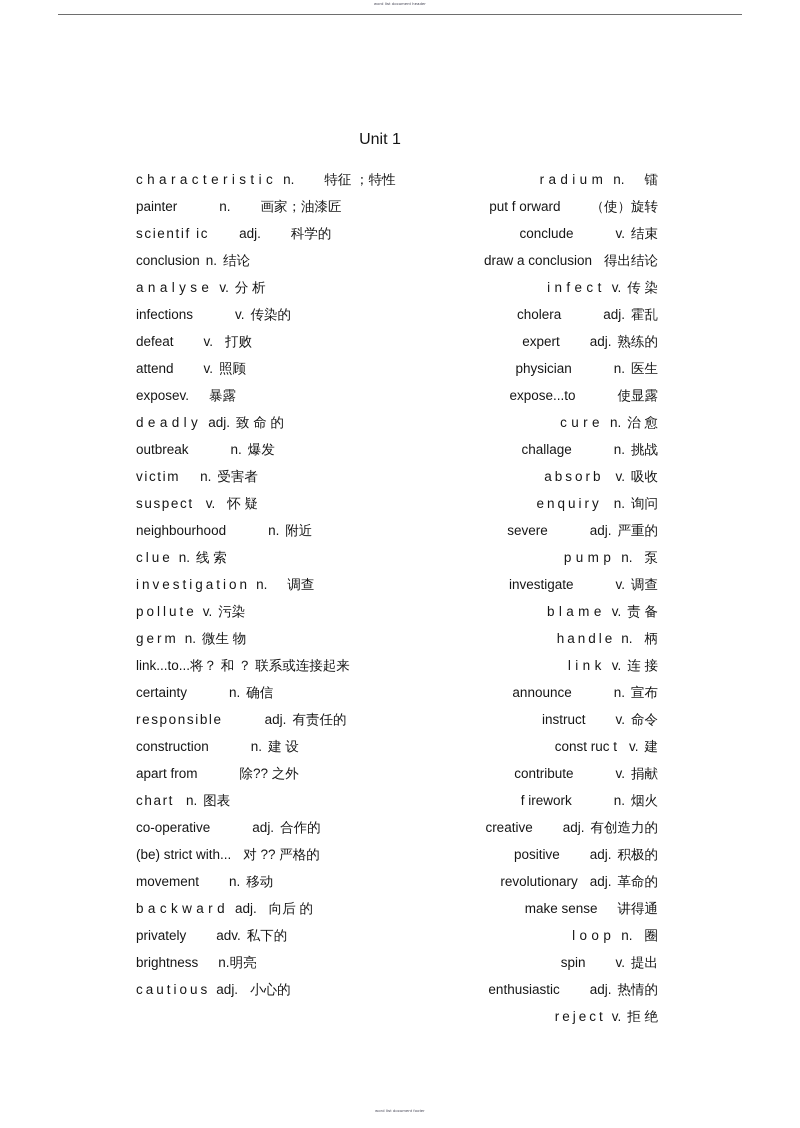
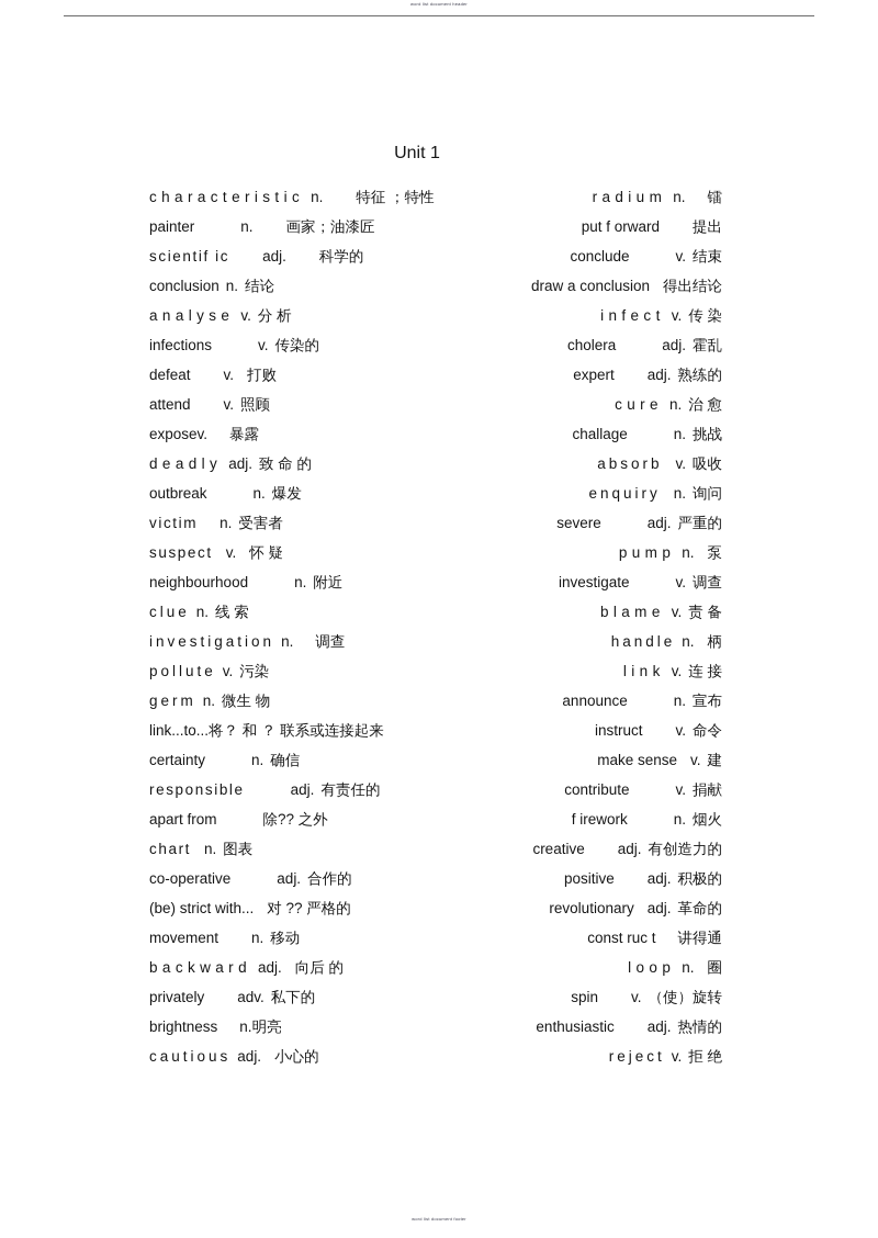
  Unit 1
  characteristic n. 特征 ；特性
  painter n. 画家；油漆匠
  scientif ic adj. 科学的
  conclusion n. 结论
  analyse v. 分 析
  infections v. 传染的
  defeat v. 打败
  attend v. 照顾
  exposev. 暴露
  deadly adj. 致 命 的
  outbreak n. 爆发
  victim n. 受害者
  suspect v. 怀 疑
  neighbourhood n. 附近
  clue n. 线 索
  investigation n. 调查
  pollute v. 污染
  germ n. 微生 物
  link...to...将？ 和 ？ 联系或连接起来
  certainty n. 确信
  responsible adj. 有责任的
- construction n. 建 设
  apart from 除?? 之外
  chart n. 图表
  co-operative adj. 合作的
  (be) strict with... 对 ?? 严格的
  movement n. 移动
  backward adj. 向后 的
  privately adv. 私下的
  brightness n.明亮
  cautious adj. 小心的
  radium n. 镭
- put f orward （使）旋转
+ put f orward 提出
  conclude v. 结束
  draw a conclusion 得出结论
  infect v. 传 染
  cholera adj. 霍乱
  expert adj. 熟练的
- physician n. 医生
- expose...to 使显露
  cure n. 治 愈
  challage n. 挑战
  absorb v. 吸收
  enquiry n. 询问
  severe adj. 严重的
  pump n. 泵
  investigate v. 调查
  blame v. 责 备
  handle n. 柄
  link v. 连 接
  announce n. 宣布
  instruct v. 命令
- const ruc t v. 建
+ make sense v. 建
  contribute v. 捐献
  f irework n. 烟火
  creative adj. 有创造力的
  positive adj. 积极的
  revolutionary adj. 革命的
- make sense 讲得通
+ const ruc t 讲得通
  loop n. 圈
- spin v. 提出
+ spin v. （使）旋转
  enthusiastic adj. 热情的
  reject v. 拒 绝
